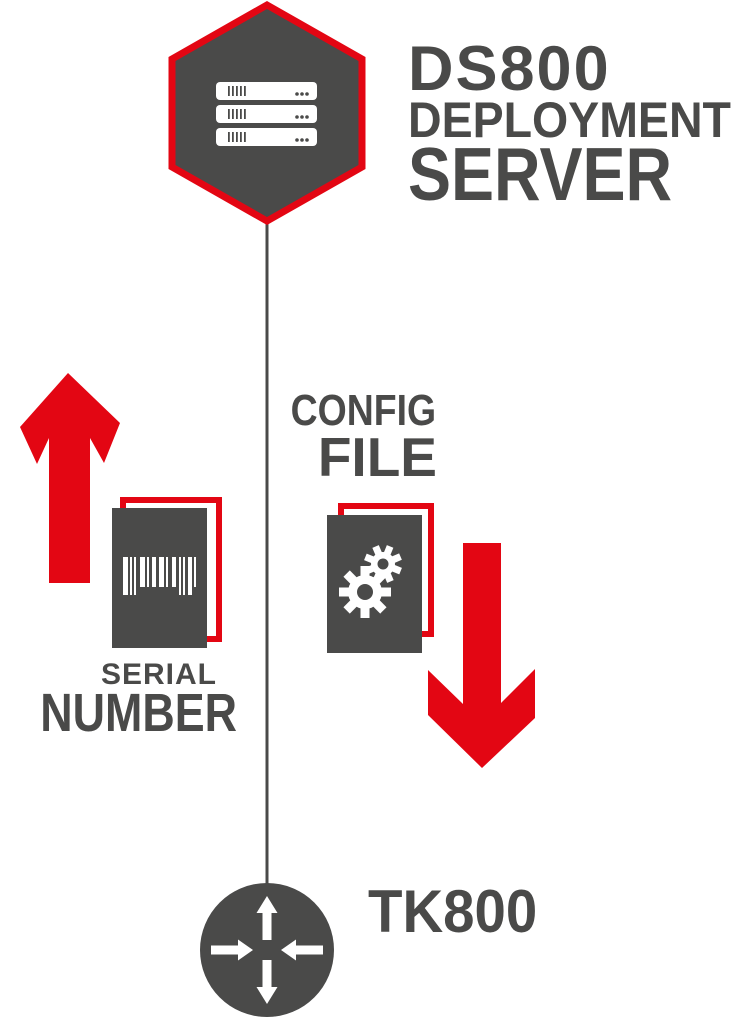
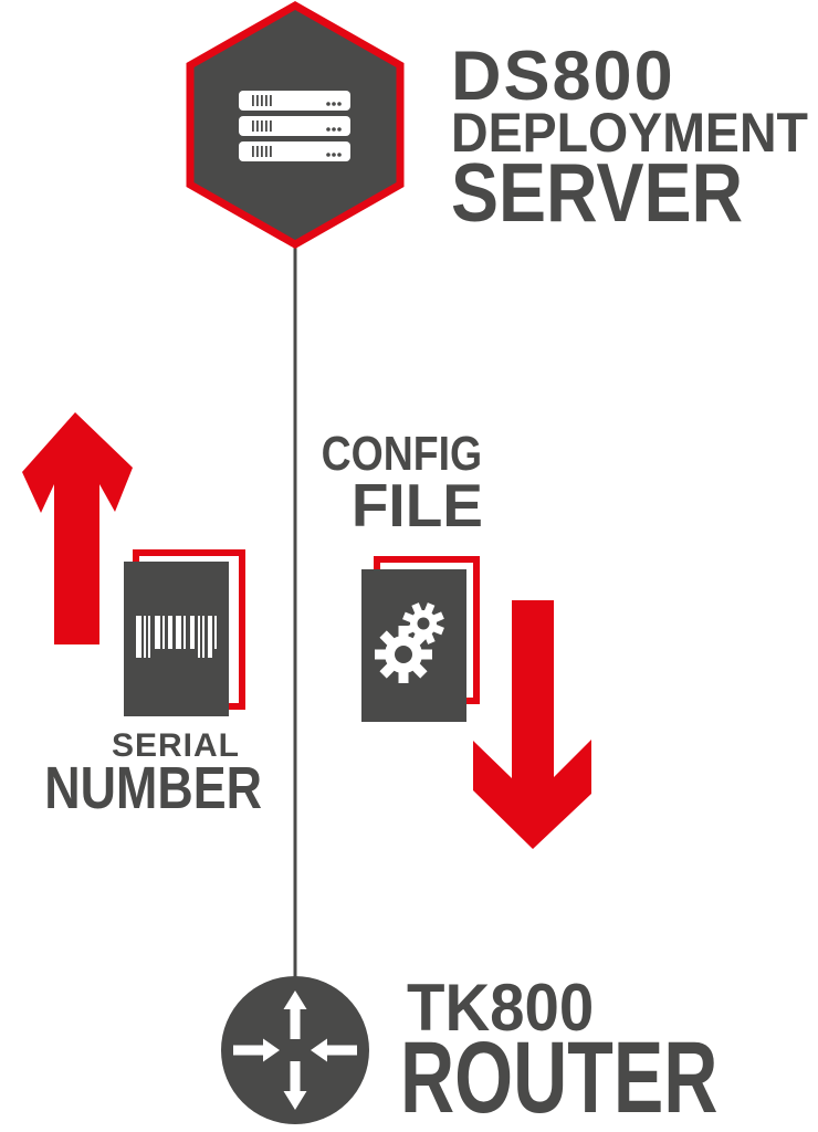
  DS800
  DEPLOYMENT
  SERVER
  CONFIG
  FILE
  SERIAL
  NUMBER
  TK800
+ ROUTER
